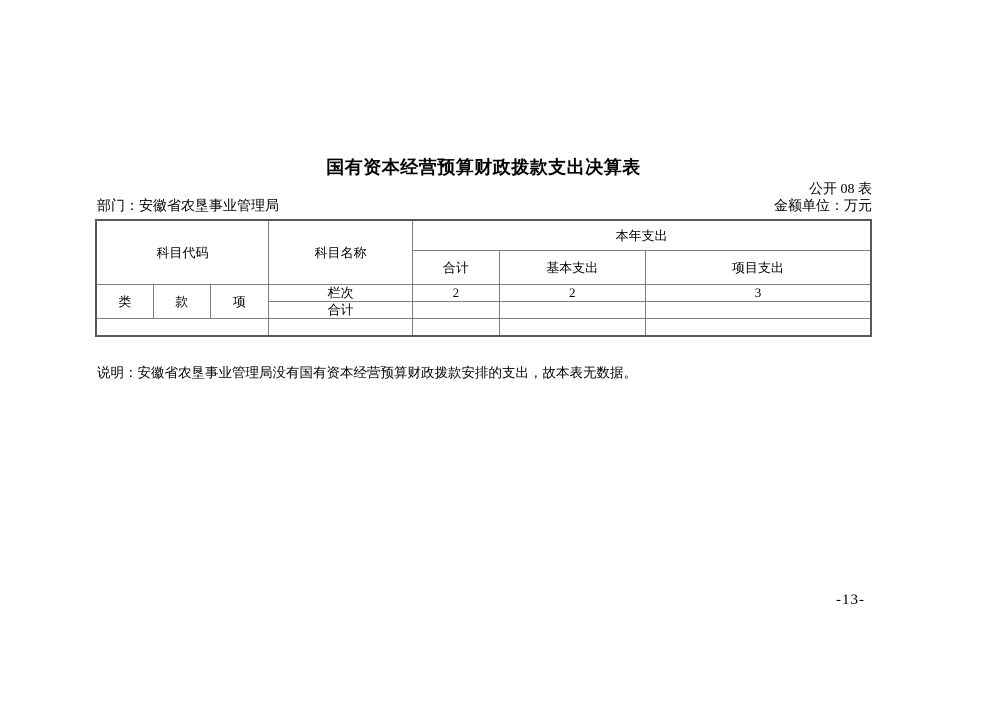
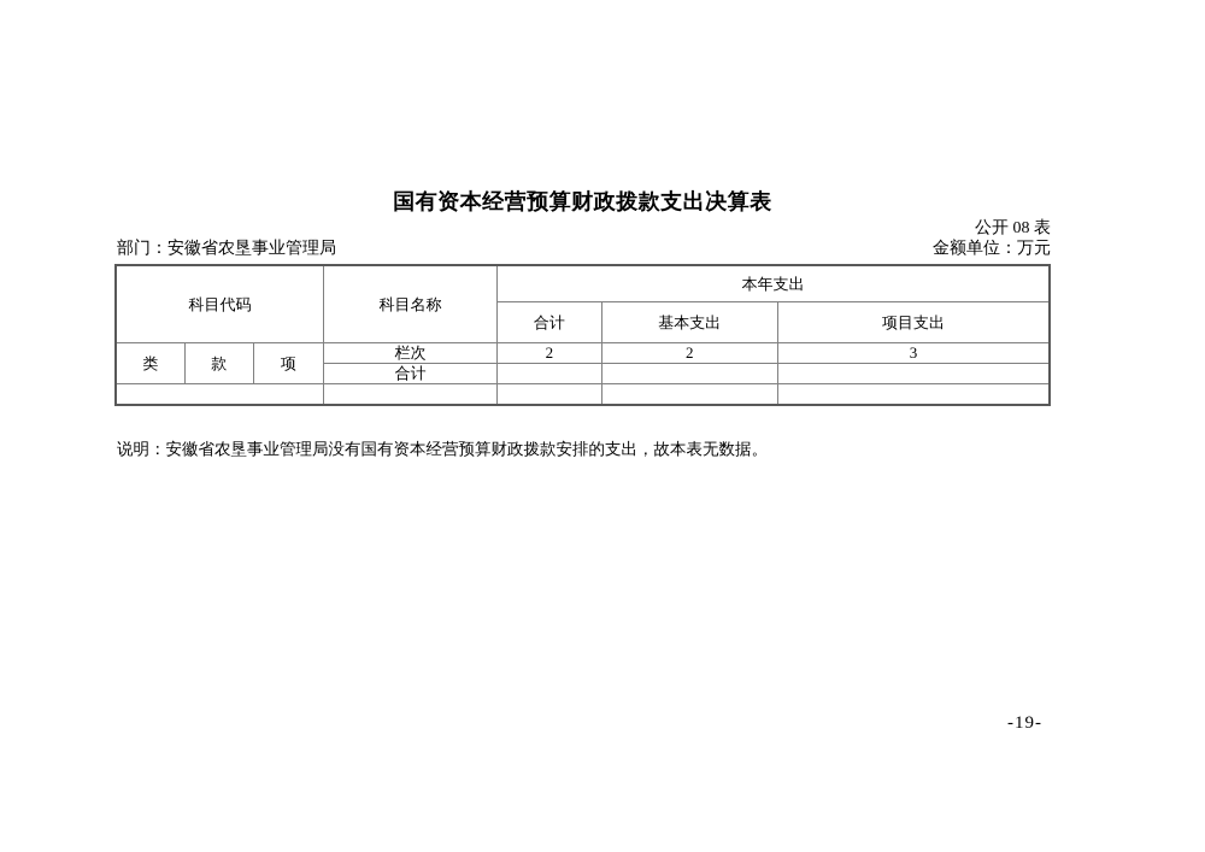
  国有资本经营预算财政拨款支出决算表
  公开 08 表
  部门：安徽省农垦事业管理局
  金额单位：万元
  科目代码	科目名称	本年支出
  合计	基本支出	项目支出
  类	款	项	栏次	2	2	3
  合计
  说明：安徽省农垦事业管理局没有国有资本经营预算财政拨款安排的支出，故本表无数据。
- -13-
+ -19-
